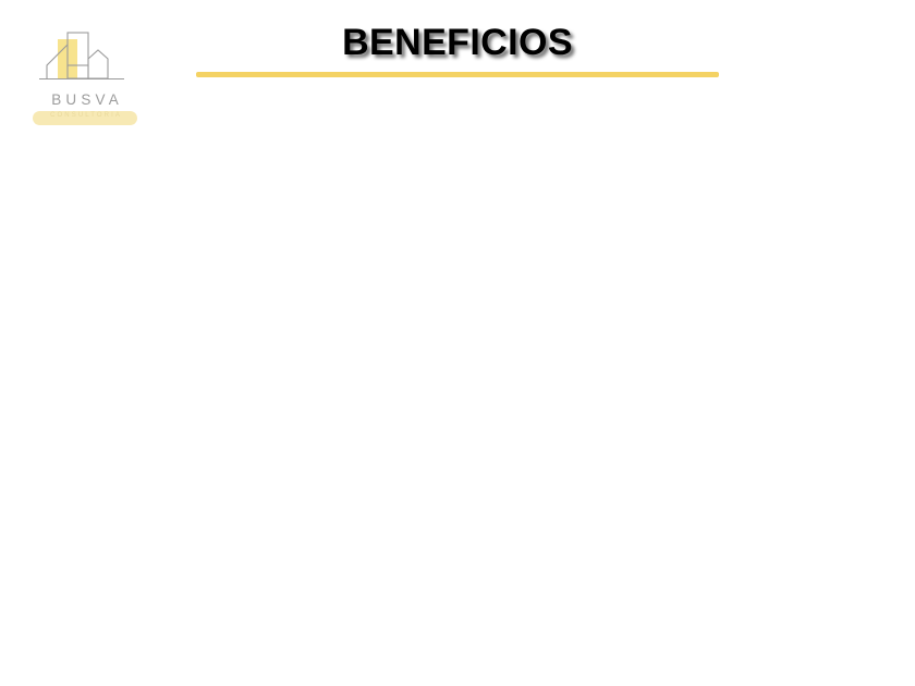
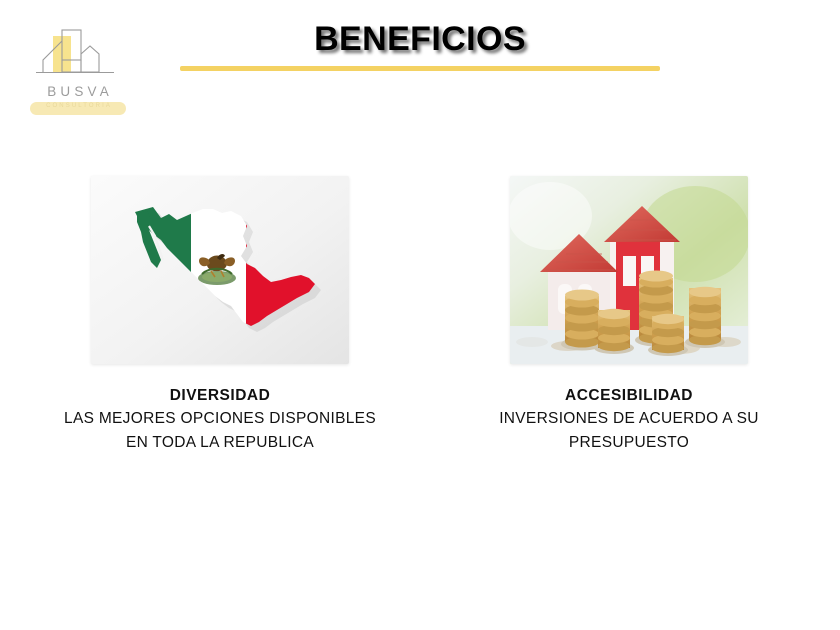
  BUSVA
  BENEFICIOS
+ DIVERSIDAD
+ LAS MEJORES OPCIONES DISPONIBLES
+ EN TODA LA REPUBLICA
+ ACCESIBILIDAD
+ INVERSIONES DE ACUERDO A SU
+ PRESUPUESTO
